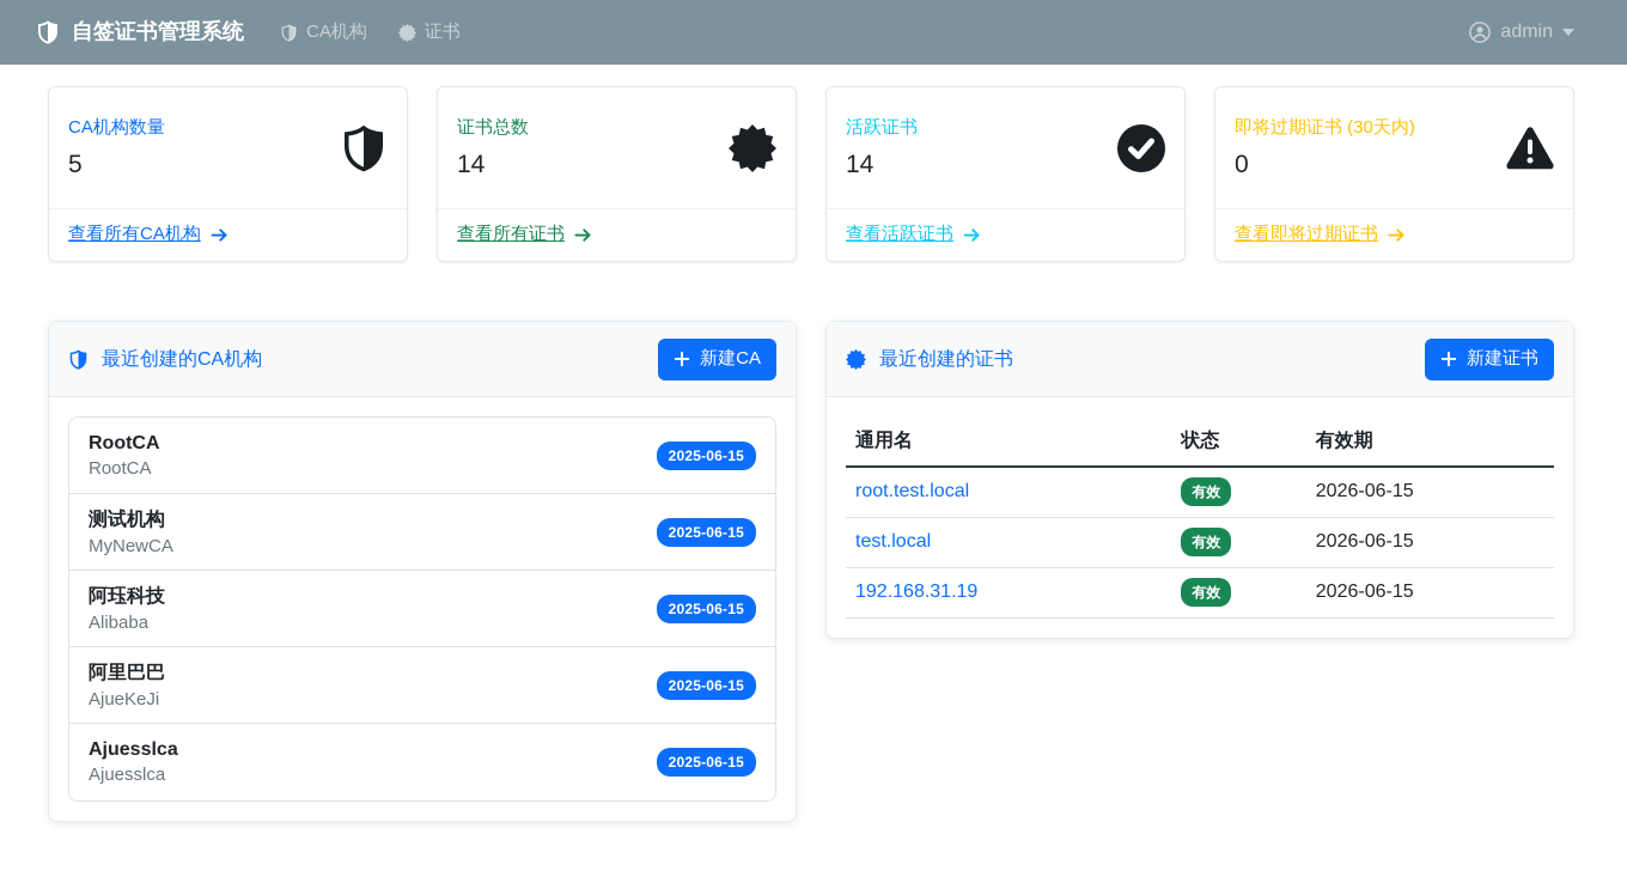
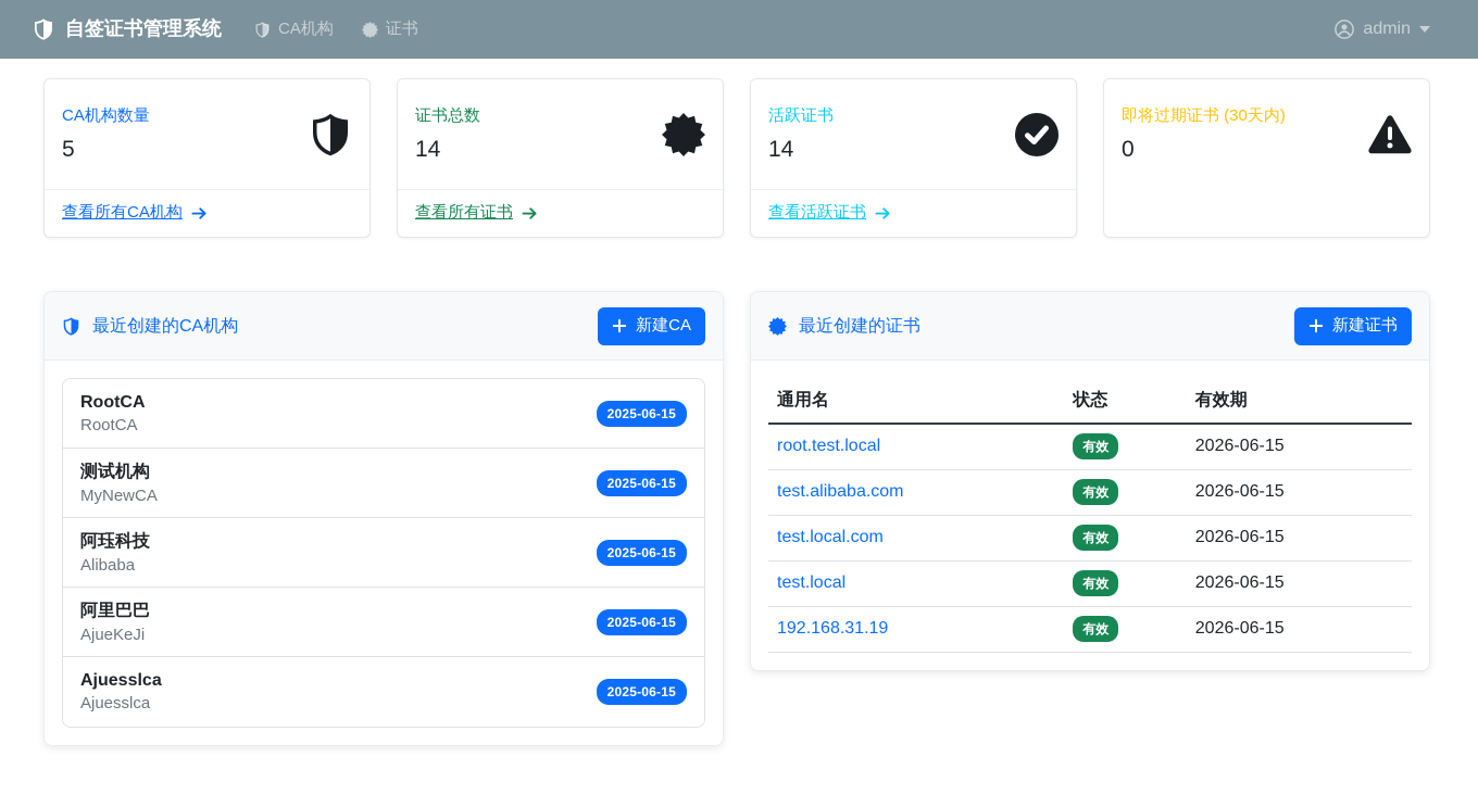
  自签证书管理系统
  CA机构
  证书
  admin
  CA机构数量
  5
  查看所有CA机构
  证书总数
  14
  查看所有证书
  活跃证书
  14
  查看活跃证书
  即将过期证书 (30天内)
  0
- 查看即将过期证书
  最近创建的CA机构
  新建CA
  RootCA
  RootCA
  2025-06-15
  测试机构
  MyNewCA
  2025-06-15
  阿珏科技
  Alibaba
  2025-06-15
  阿里巴巴
  AjueKeJi
  2025-06-15
  Ajuesslca
  Ajuesslca
  2025-06-15
  最近创建的证书
  新建证书
  通用名	状态	有效期
  root.test.local	有效	2026-06-15
+ test.alibaba.com	有效	2026-06-15
+ test.local.com	有效	2026-06-15
  test.local	有效	2026-06-15
  192.168.31.19	有效	2026-06-15
